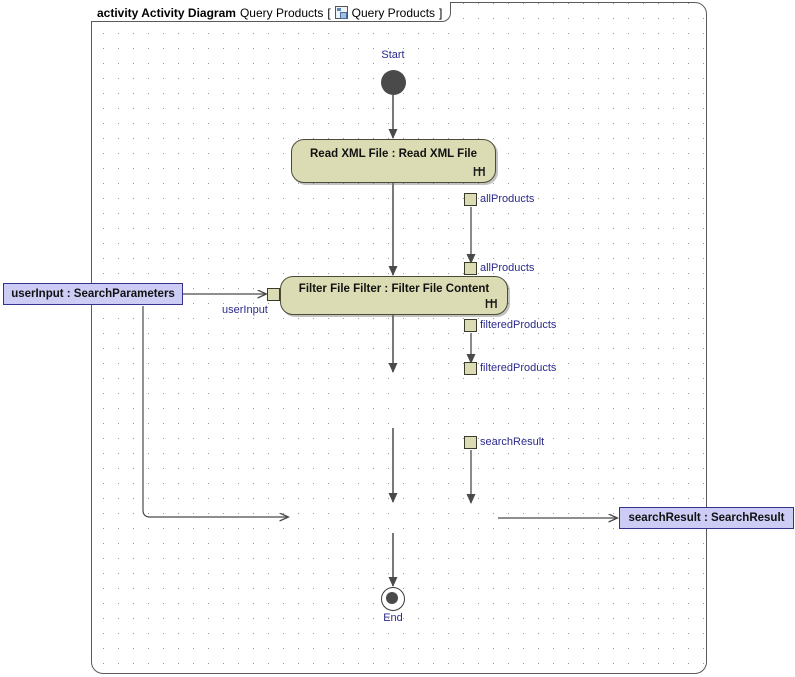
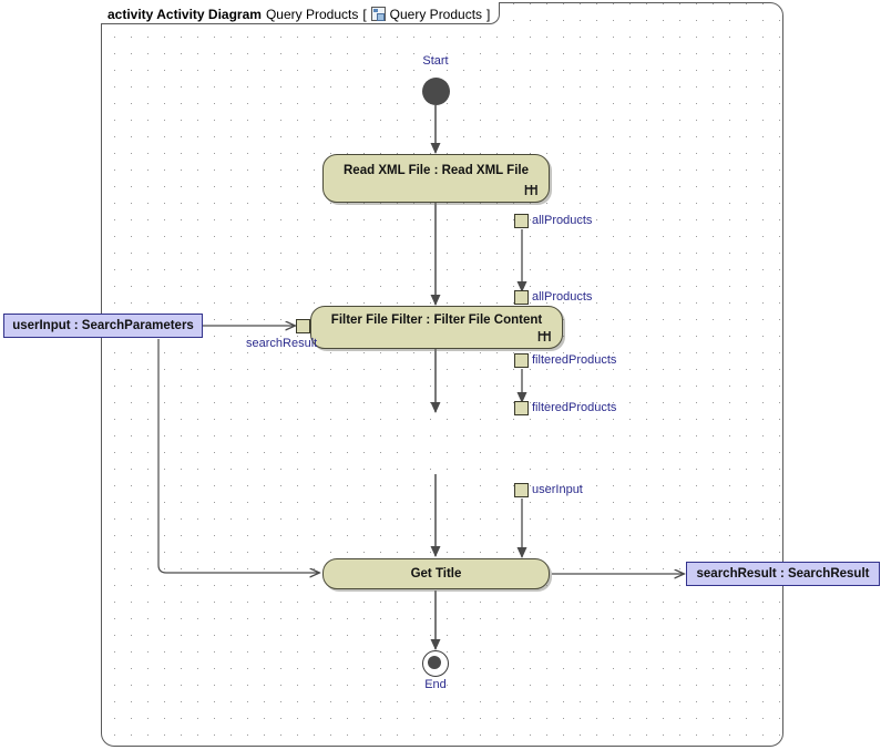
  Start
  Read XML File : Read XML File
  allProducts
  allProducts
  Filter File Filter : Filter File Content
- userInput
+ searchResult
  userInput : SearchParameters
  filteredProducts
  filteredProducts
- searchResult
+ userInput
+ Get Title
  searchResult : SearchResult
  End
  activity Activity Diagram
  Query Products
  [
  Query Products
  ]
